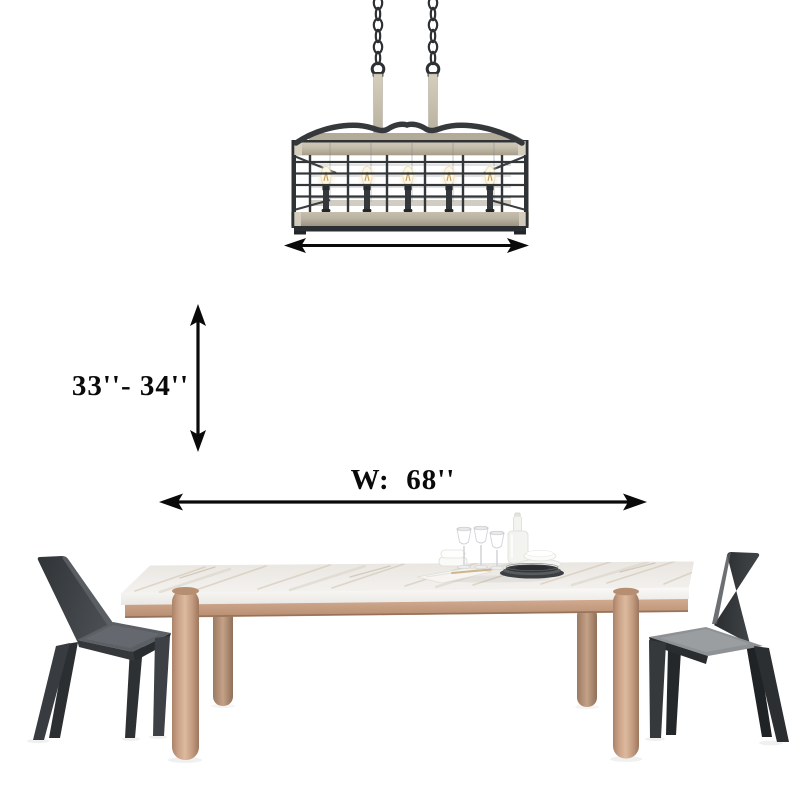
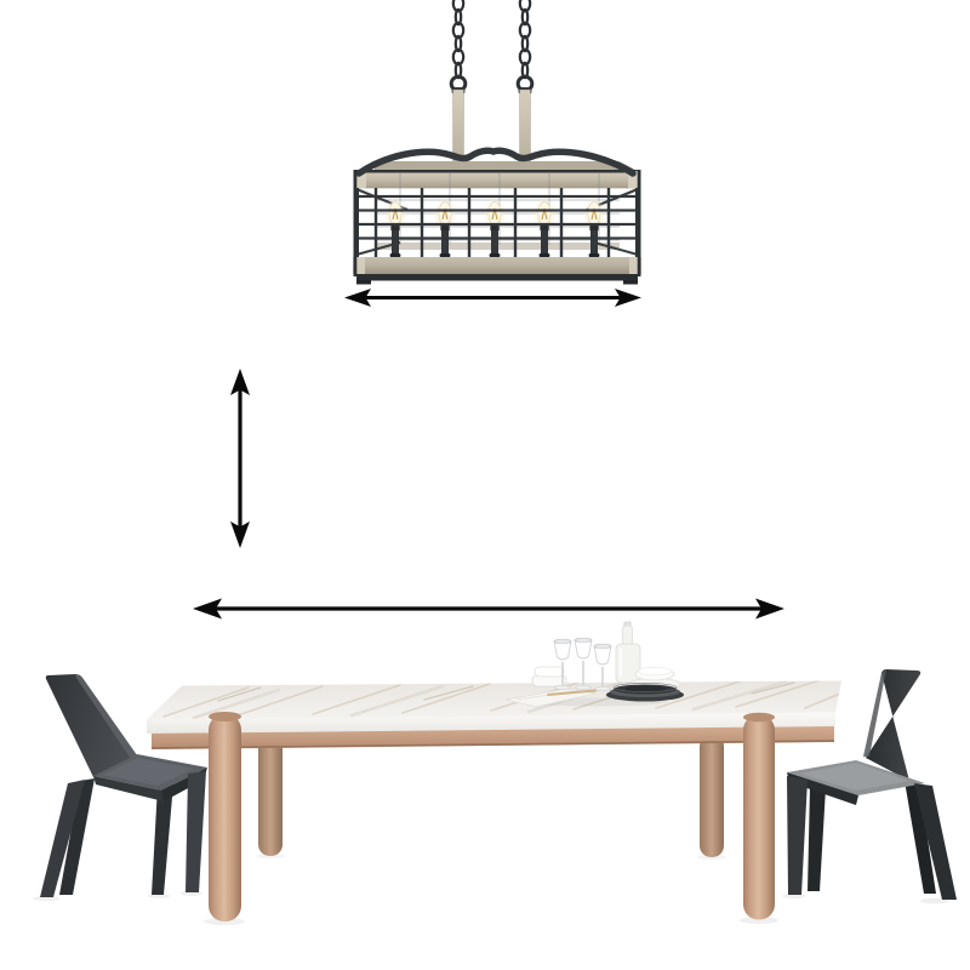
- 33''- 34''
- W: 68''
